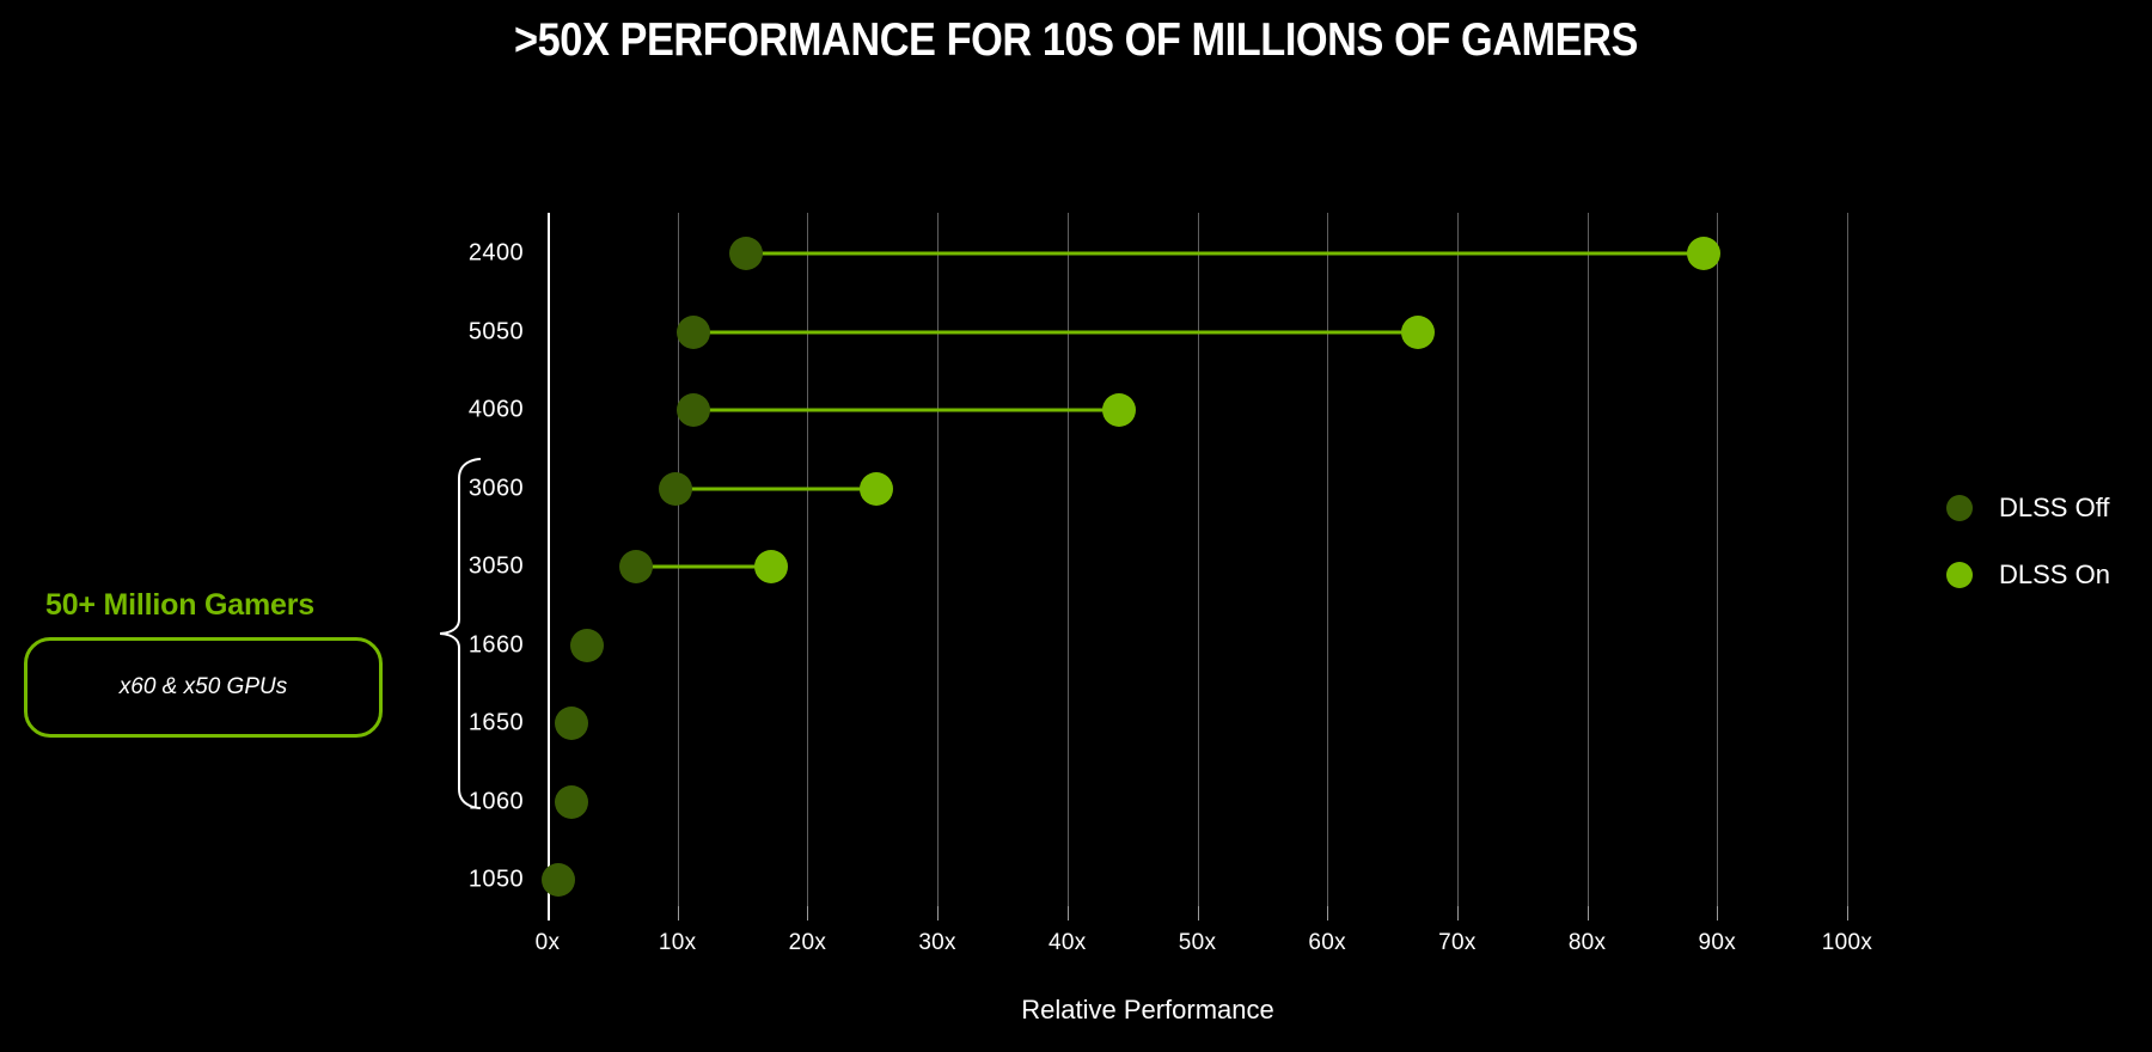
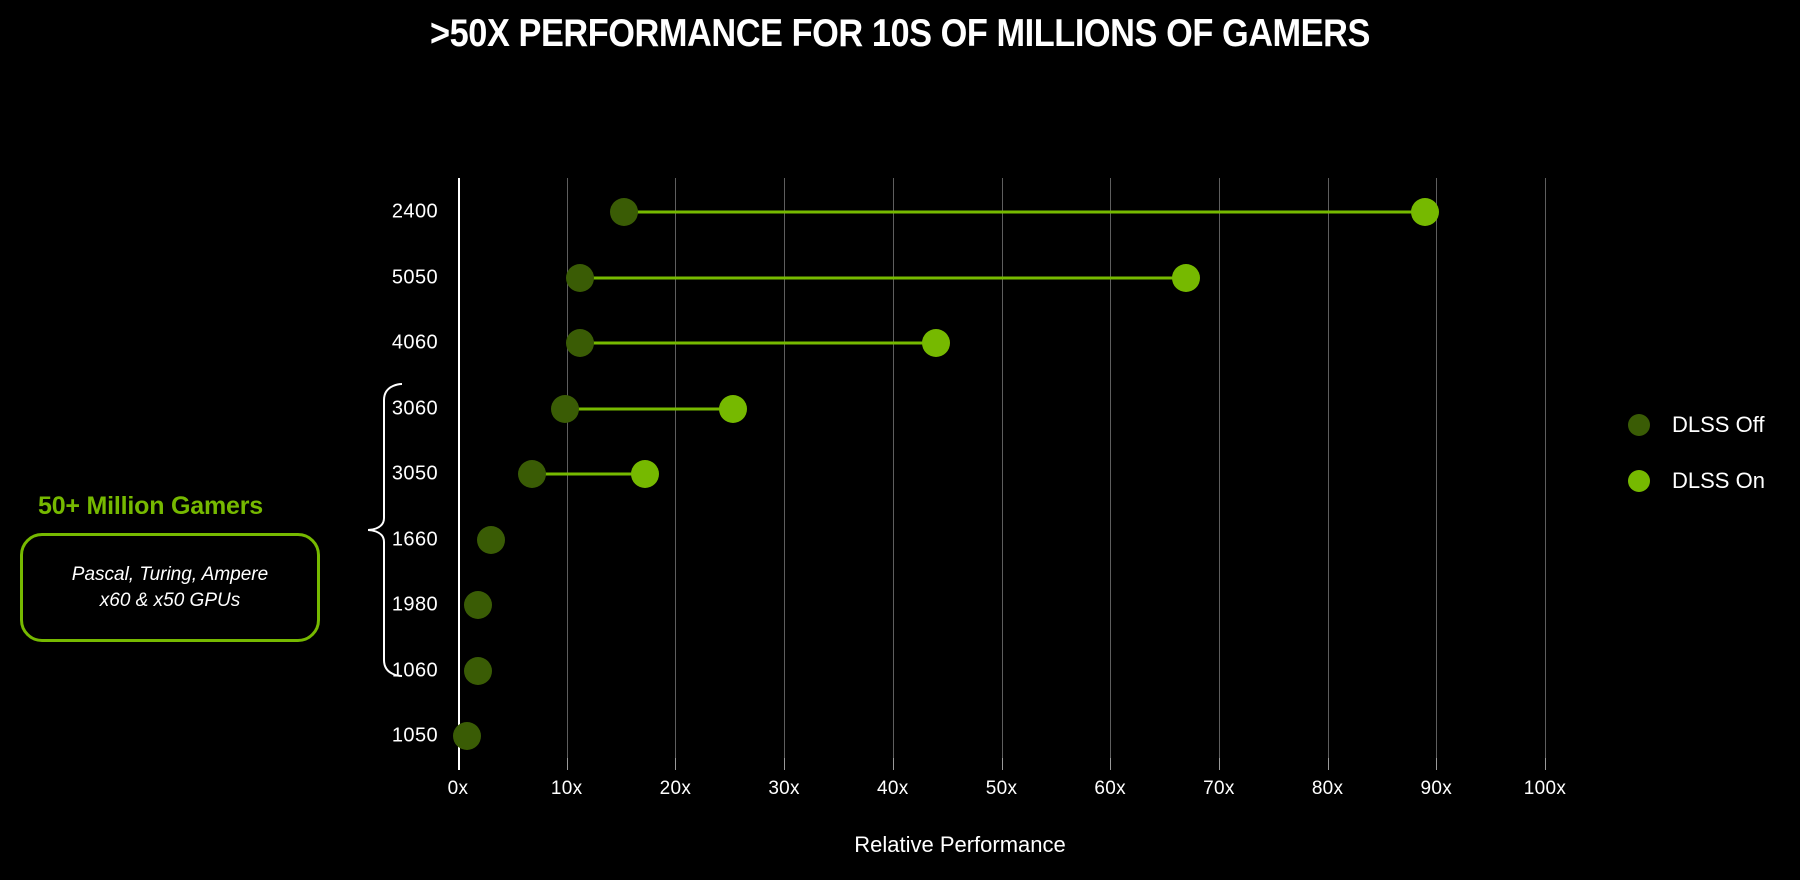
  >50X PERFORMANCE FOR 10S OF MILLIONS OF GAMERS
  0x
  10x
  20x
  30x
  40x
  50x
  60x
  70x
  80x
  90x
  100x
  2400
  5050
  4060
  3060
  3050
  1660
- 1650
+ 1980
  1060
  1050
  Relative Performance
  50+ Million Gamers
+ Pascal, Turing, Ampere
  x60 & x50 GPUs
  DLSS Off
  DLSS On
